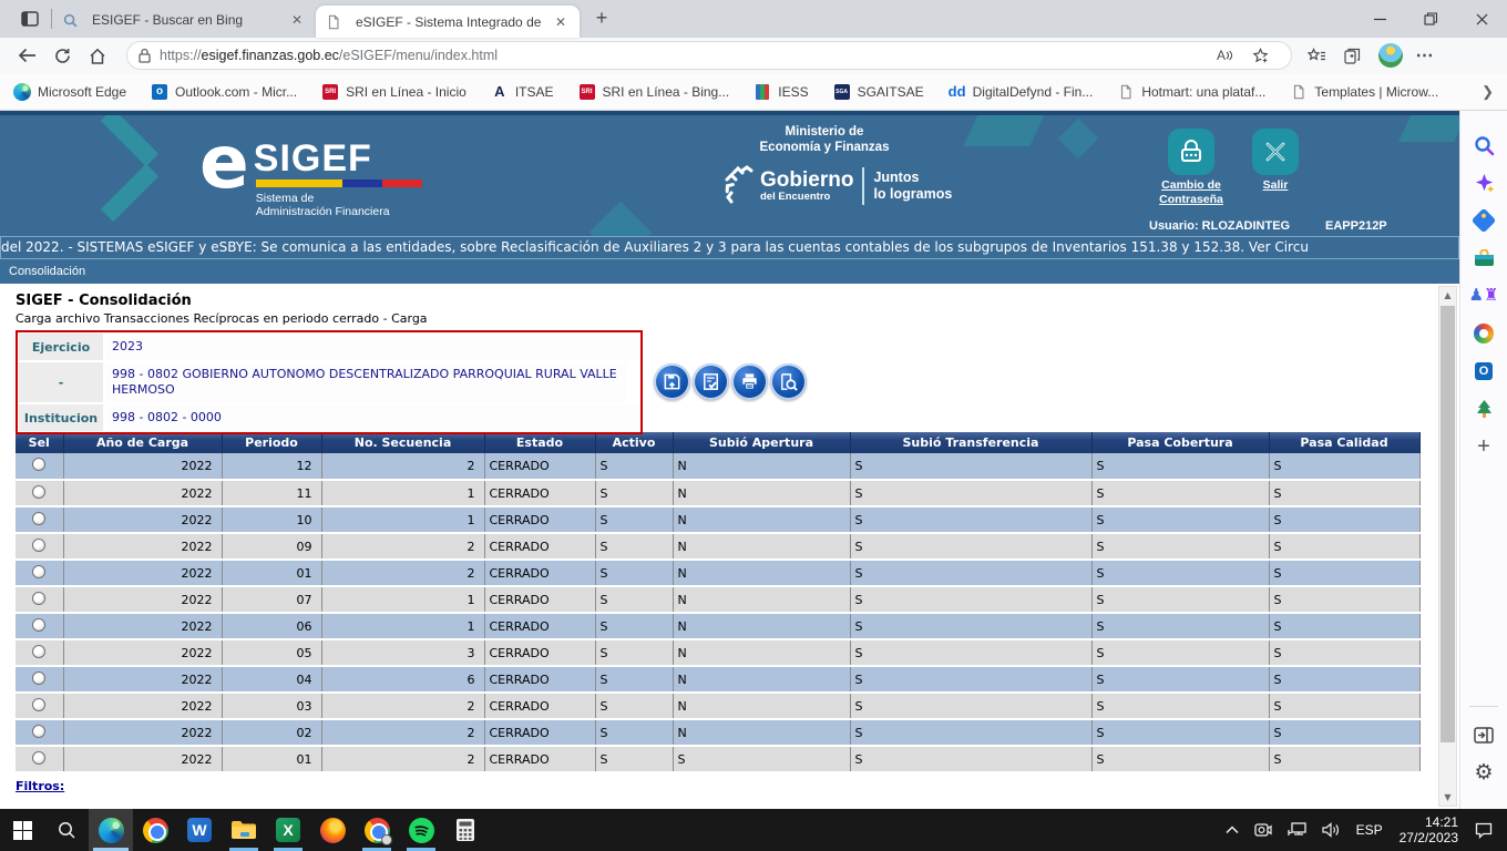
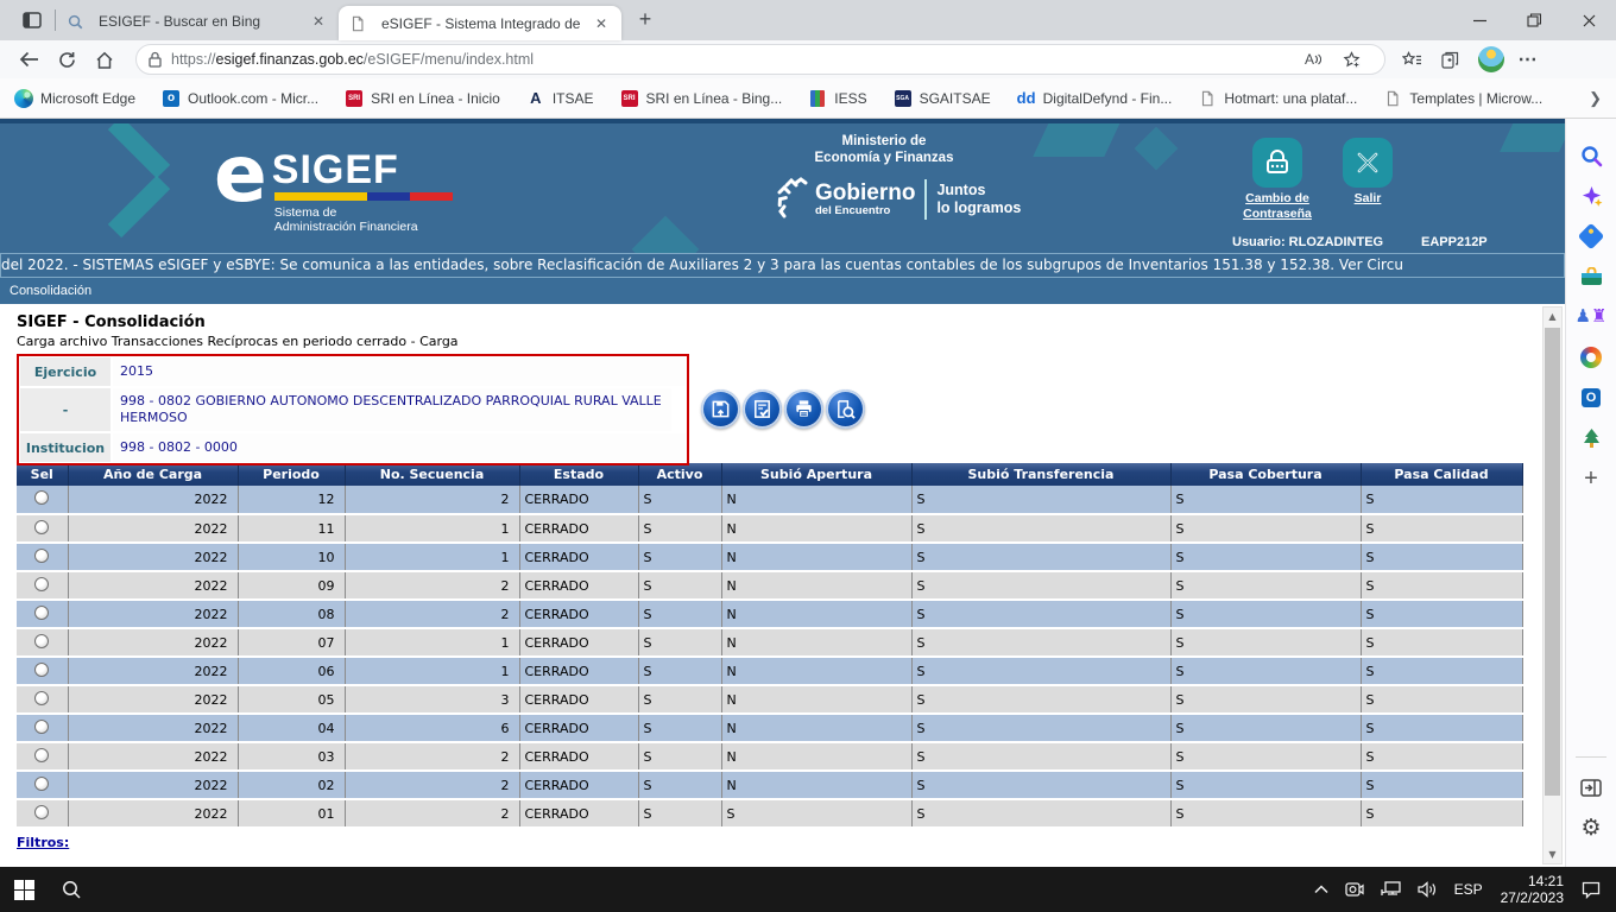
  ESIGEF - Buscar en Bing
  ✕
  eSIGEF - Sistema Integrado de
  ✕
  +
  https://esigef.finanzas.gob.ec/eSIGEF/menu/index.html
  A
  ⋯
  Microsoft Edge
  o
  Outlook.com - Micr...
  SRI en Línea - Inicio
  A
  ITSAE
  SRI en Línea - Bing...
  IESS
  SGAITSAE
  dd
  DigitalDefynd - Fin...
  Hotmart: una plataf...
  Templates | Microw...
  ❯
  e
  SIGEF
  Sistema de
  Administración Financiera
  Ministerio de
  Economía y Finanzas
  Gobierno
  del Encuentro
  Juntos
  lo logramos
  Cambio de Contraseña
  Salir
  Usuario: RLOZADINTEG
  EAPP212P
  del 2022. - SISTEMAS eSIGEF y eSBYE: Se comunica a las entidades, sobre Reclasificación de Auxiliares 2 y 3 para las cuentas contables de los subgrupos de Inventarios 151.38 y 152.38. Ver Circu
  Consolidación
  SIGEF - Consolidación
  Carga archivo Transacciones Recíprocas en periodo cerrado - Carga
  Ejercicio
- 2023
+ 2015
  -
  998 - 0802 GOBIERNO AUTONOMO DESCENTRALIZADO PARROQUIAL RURAL VALLE HERMOSO
  Institucion
  998 - 0802 - 0000
  Sel	Año de Carga	Periodo	No. Secuencia	Estado	Activo	Subió Apertura	Subió Transferencia	Pasa Cobertura	Pasa Calidad
  	2022	12	2	CERRADO	S	N	S	S	S
  	2022	11	1	CERRADO	S	N	S	S	S
  	2022	10	1	CERRADO	S	N	S	S	S
  	2022	09	2	CERRADO	S	N	S	S	S
- 	2022	01	2	CERRADO	S	N	S	S	S
+ 	2022	08	2	CERRADO	S	N	S	S	S
  	2022	07	1	CERRADO	S	N	S	S	S
  	2022	06	1	CERRADO	S	N	S	S	S
  	2022	05	3	CERRADO	S	N	S	S	S
  	2022	04	6	CERRADO	S	N	S	S	S
  	2022	03	2	CERRADO	S	N	S	S	S
  	2022	02	2	CERRADO	S	N	S	S	S
  	2022	01	2	CERRADO	S	S	S	S	S
  Filtros:
  ▲
  ▼
  ♟♜
  O
  +
  ⚙
- W
- X
  ESP
  14:21
  27/2/2023
